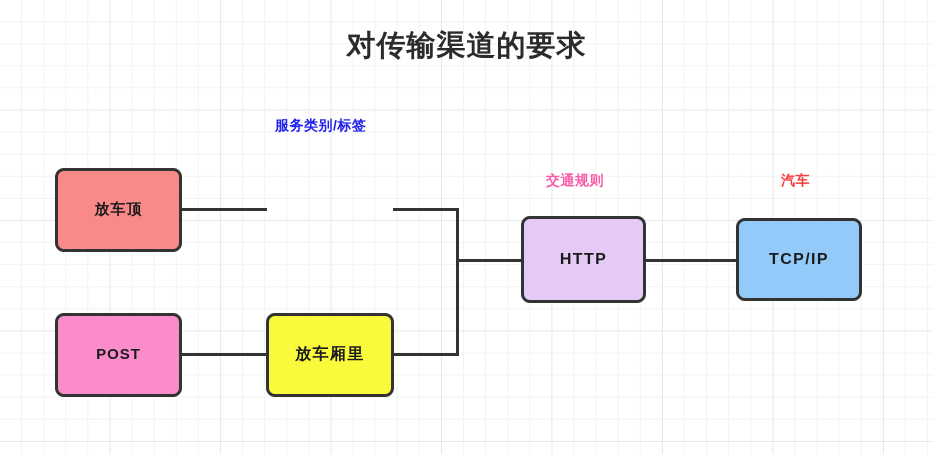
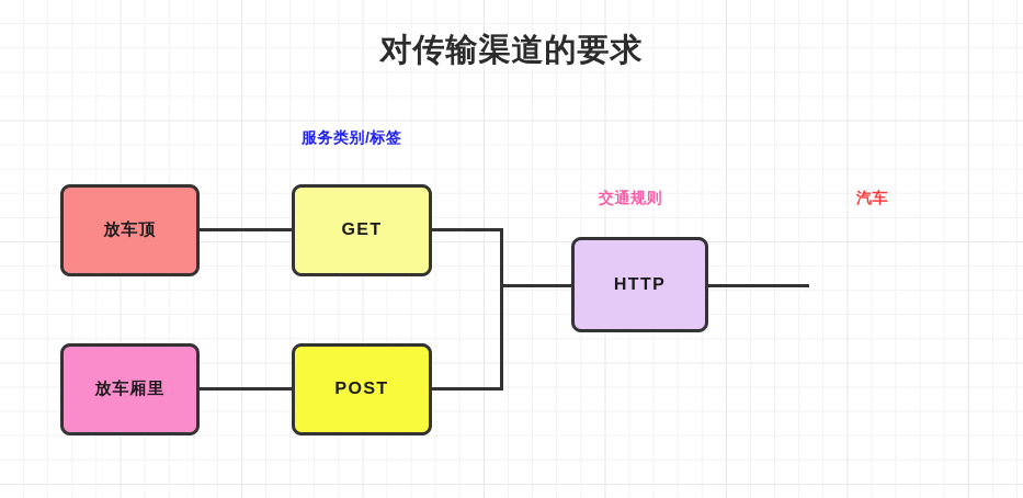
  对传输渠道的要求
  放车顶
- POST
+ 放车厢里
+ GET
- 放车厢里
+ POST
  HTTP
- TCP/IP
  服务类别/标签
  交通规则
  汽车
